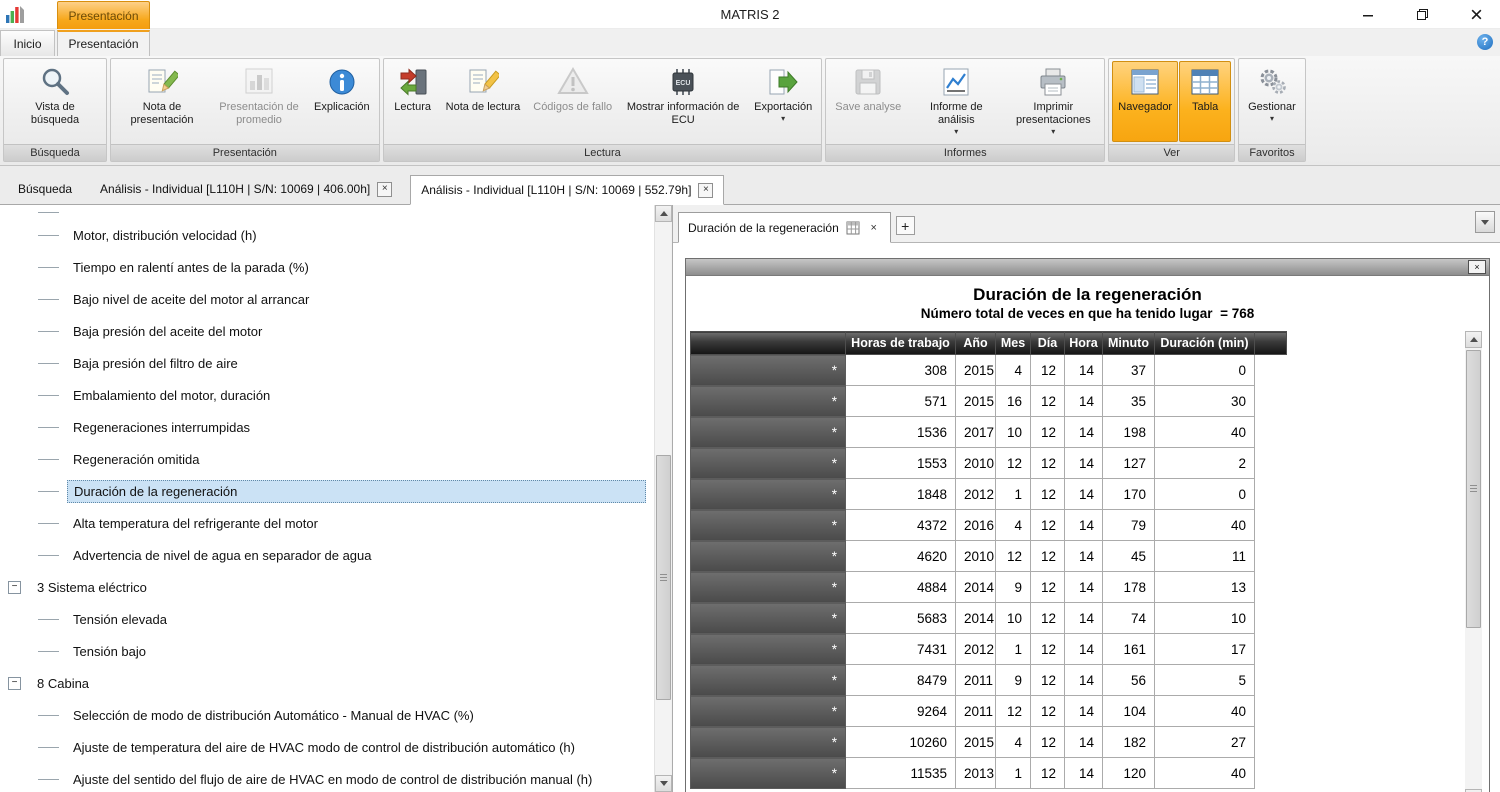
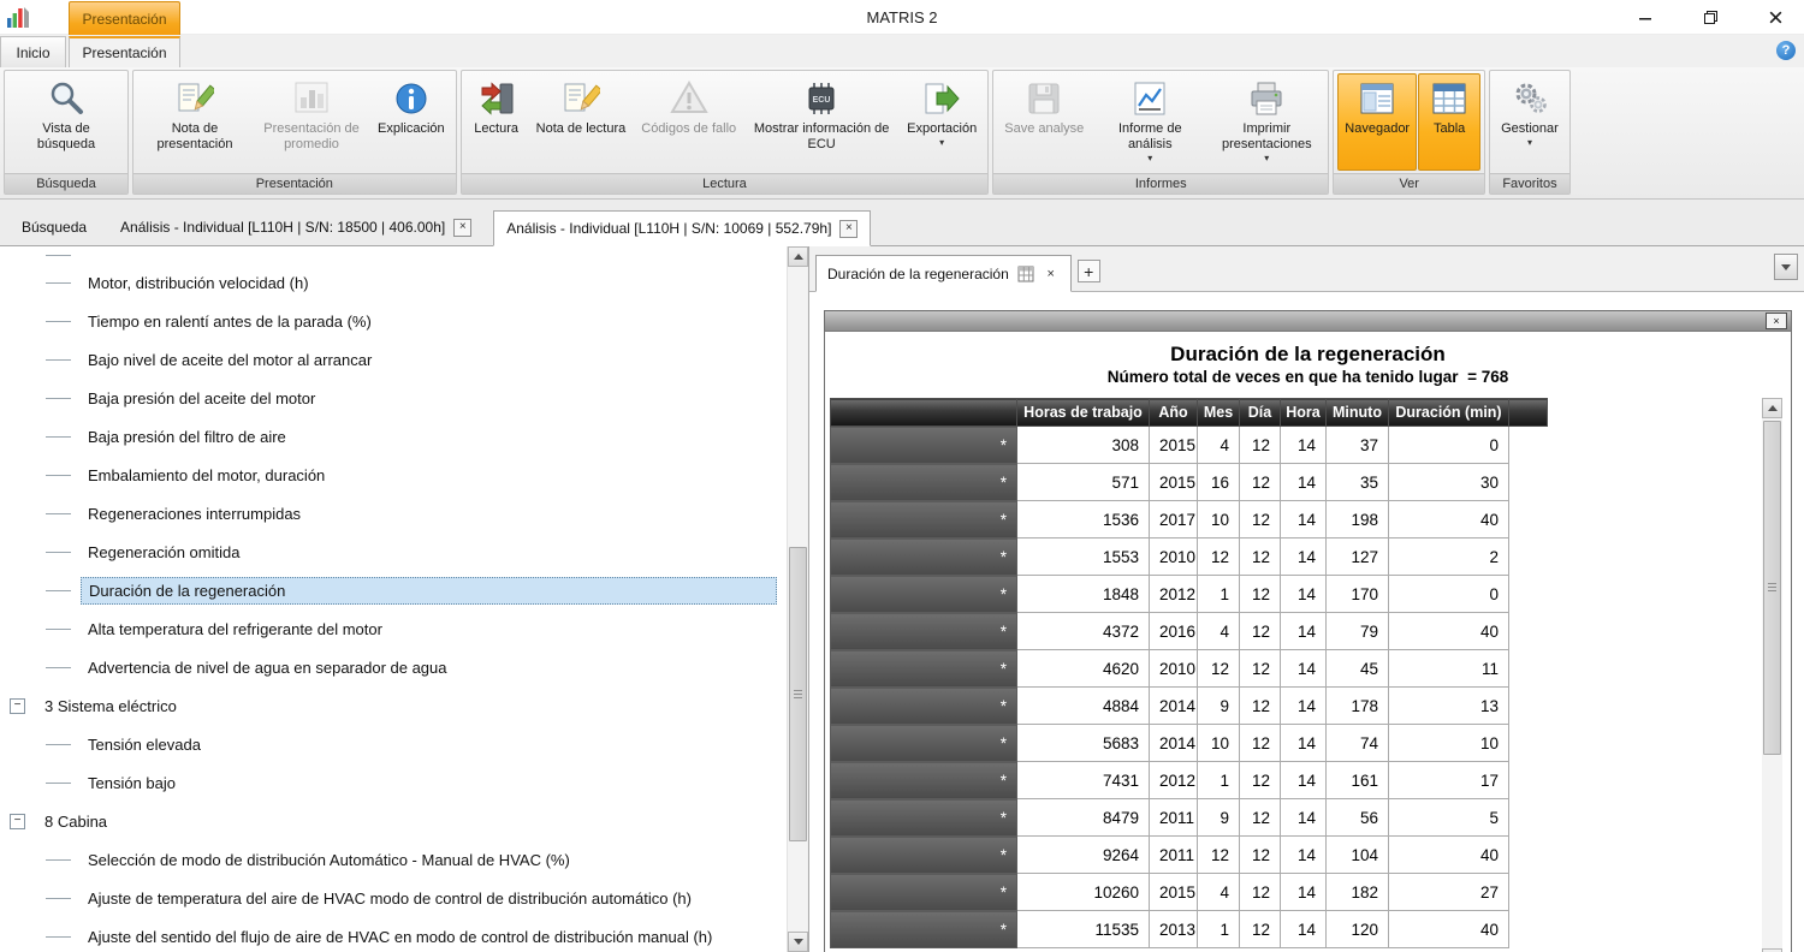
  Presentación
  MATRIS 2
  Inicio
  Presentación
  ?
  Vista de búsqueda
  Búsqueda
  Nota de presentación
  Presentación de promedio
  Explicación
  Presentación
  Lectura
  Nota de lectura
  Códigos de fallo
  Mostrar información de ECU
  Exportación
  ▾
  Lectura
  Save analyse
  Informe de análisis
  ▾
  Imprimir presentaciones
  ▾
  Informes
  Navegador
  Tabla
  Ver
  Gestionar
  ▾
  Favoritos
  Búsqueda
- Análisis - Individual [L110H | S/N: 10069 | 406.00h]
+ Análisis - Individual [L110H | S/N: 18500 | 406.00h]
  ×
  Análisis - Individual [L110H | S/N: 10069 | 552.79h]
  ×
  Motor, distribución velocidad (h)
  Tiempo en ralentí antes de la parada (%)
  Bajo nivel de aceite del motor al arrancar
  Baja presión del aceite del motor
  Baja presión del filtro de aire
  Embalamiento del motor, duración
  Regeneraciones interrumpidas
  Regeneración omitida
  Duración de la regeneración
  Alta temperatura del refrigerante del motor
  Advertencia de nivel de agua en separador de agua
  −
  3 Sistema eléctrico
  Tensión elevada
  Tensión bajo
  −
  8 Cabina
  Selección de modo de distribución Automático - Manual de HVAC (%)
  Ajuste de temperatura del aire de HVAC modo de control de distribución automático (h)
  Ajuste del sentido del flujo de aire de HVAC en modo de control de distribución manual (h)
  Duración de la regeneración
  ×
  +
  ×
  Duración de la regeneración
  Número total de veces en que ha tenido lugar = 768
  	Horas de trabajo	Año	Mes	Día	Hora	Minuto	Duración (min)
  *	308	2015	4	12	14	37	0
  *	571	2015	16	12	14	35	30
  *	1536	2017	10	12	14	198	40
  *	1553	2010	12	12	14	127	2
  *	1848	2012	1	12	14	170	0
  *	4372	2016	4	12	14	79	40
  *	4620	2010	12	12	14	45	11
  *	4884	2014	9	12	14	178	13
  *	5683	2014	10	12	14	74	10
  *	7431	2012	1	12	14	161	17
  *	8479	2011	9	12	14	56	5
  *	9264	2011	12	12	14	104	40
  *	10260	2015	4	12	14	182	27
  *	11535	2013	1	12	14	120	40
